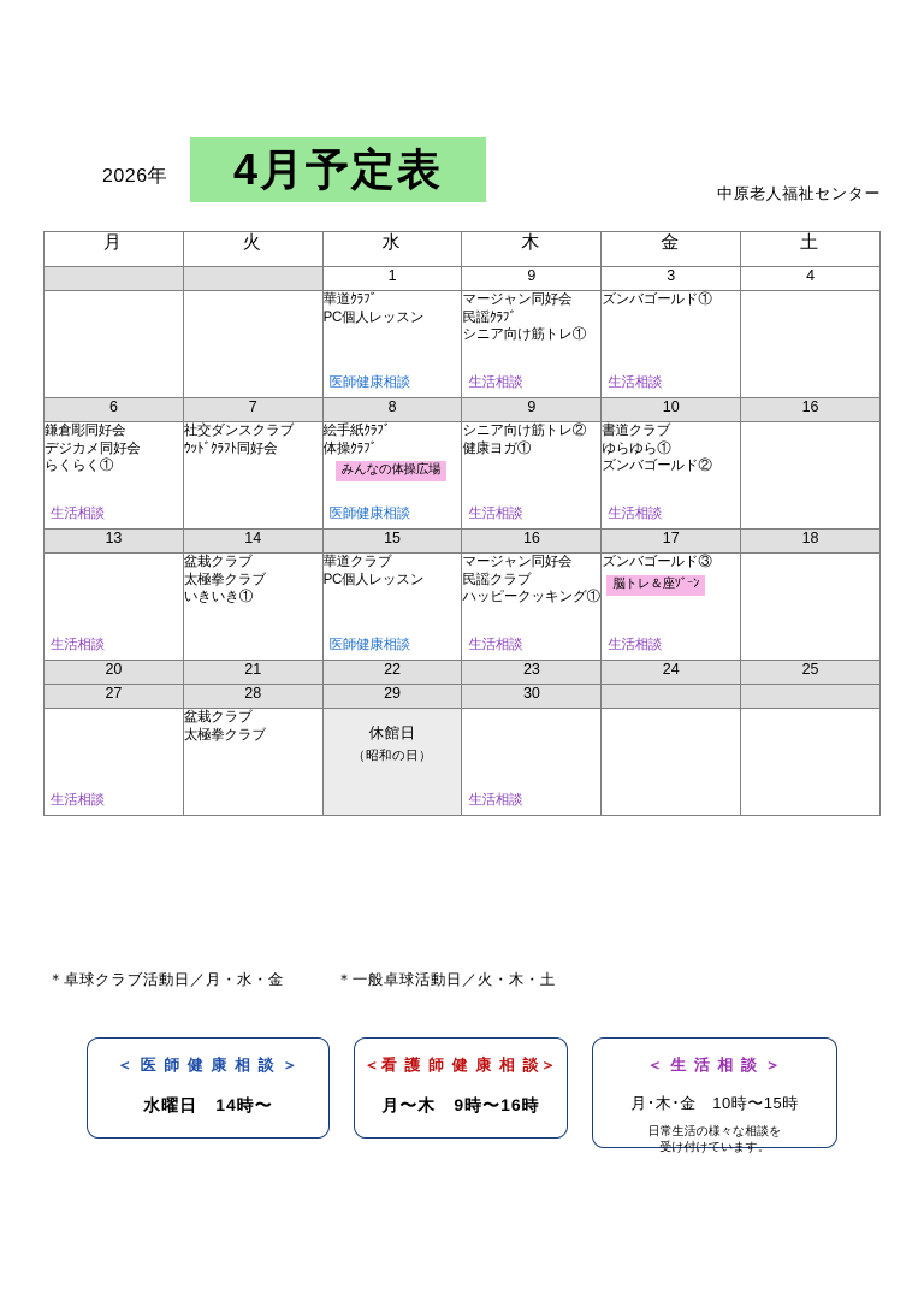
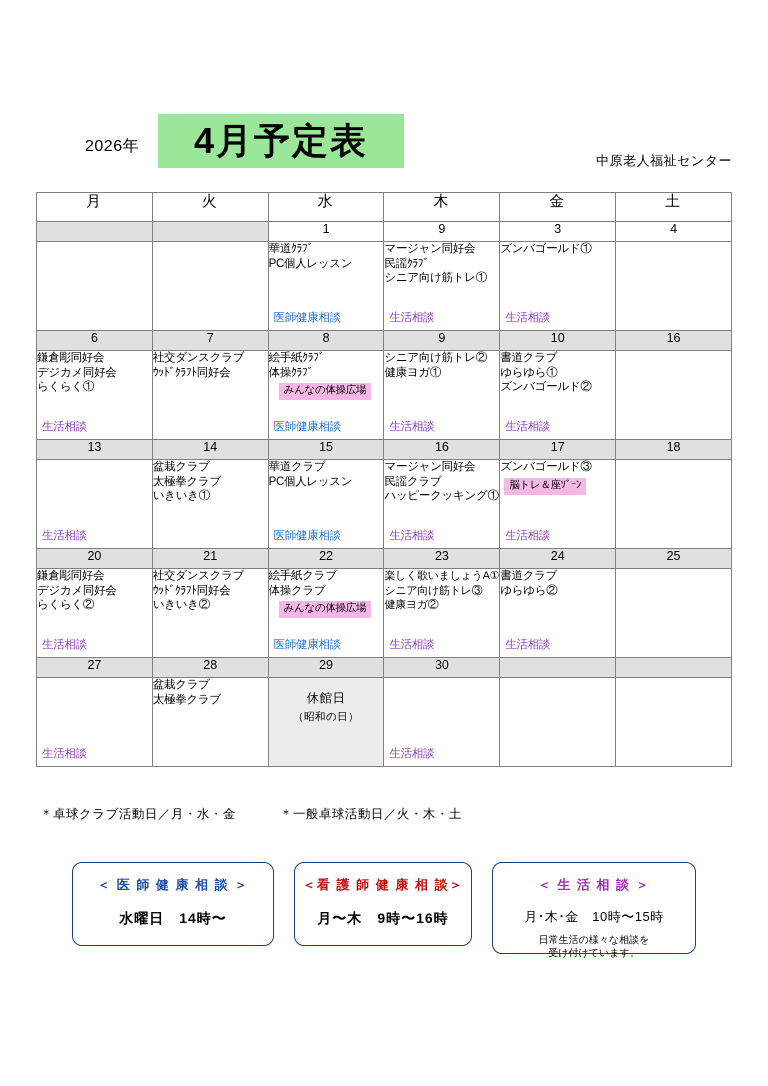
  2026年
  4月予定表
  中原老人福祉センター
  月	火	水	木	金	土
  		1	9	3	4
  		華道ｸﾗﾌﾞ PC個人レッスン 医師健康相談	マージャン同好会 民謡ｸﾗﾌﾞ シニア向け筋トレ① 生活相談	ズンバゴールド① 生活相談
  6	7	8	9	10	16
  鎌倉彫同好会 デジカメ同好会 らくらく① 生活相談	社交ダンスクラブ ｳｯﾄﾞｸﾗﾌﾄ同好会	絵手紙ｸﾗﾌﾞ 体操ｸﾗﾌﾞ みんなの体操広場 医師健康相談	シニア向け筋トレ② 健康ヨガ① 生活相談	書道クラブ ゆらゆら① ズンバゴールド② 生活相談
  13	14	15	16	17	18
  生活相談	盆栽クラブ 太極拳クラブ いきいき①	華道クラブ PC個人レッスン 医師健康相談	マージャン同好会 民謡クラブ ハッピークッキング① 生活相談	ズンバゴールド③ 脳トレ＆座ｿﾞｰﾝ 生活相談
  20	21	22	23	24	25
+ 鎌倉彫同好会 デジカメ同好会 らくらく② 生活相談	社交ダンスクラブ ｳｯﾄﾞｸﾗﾌﾄ同好会 いきいき②	絵手紙クラブ 体操クラブ みんなの体操広場 医師健康相談	楽しく歌いましょうA① シニア向け筋トレ③ 健康ヨガ② 生活相談	書道クラブ ゆらゆら② 生活相談
  27	28	29	30
  生活相談	盆栽クラブ 太極拳クラブ	休館日 （昭和の日）	生活相談
  ＊卓球クラブ活動日／月・水・金 ＊一般卓球活動日／火・木・土
  ＜ 医 師 健 康 相 談 ＞
  水曜日 14時〜
  ＜看 護 師 健 康 相 談＞
  月〜木 9時〜16時
  ＜ 生 活 相 談 ＞
  月･木･金 10時〜15時
  日常生活の様々な相談を
  受け付けています。
